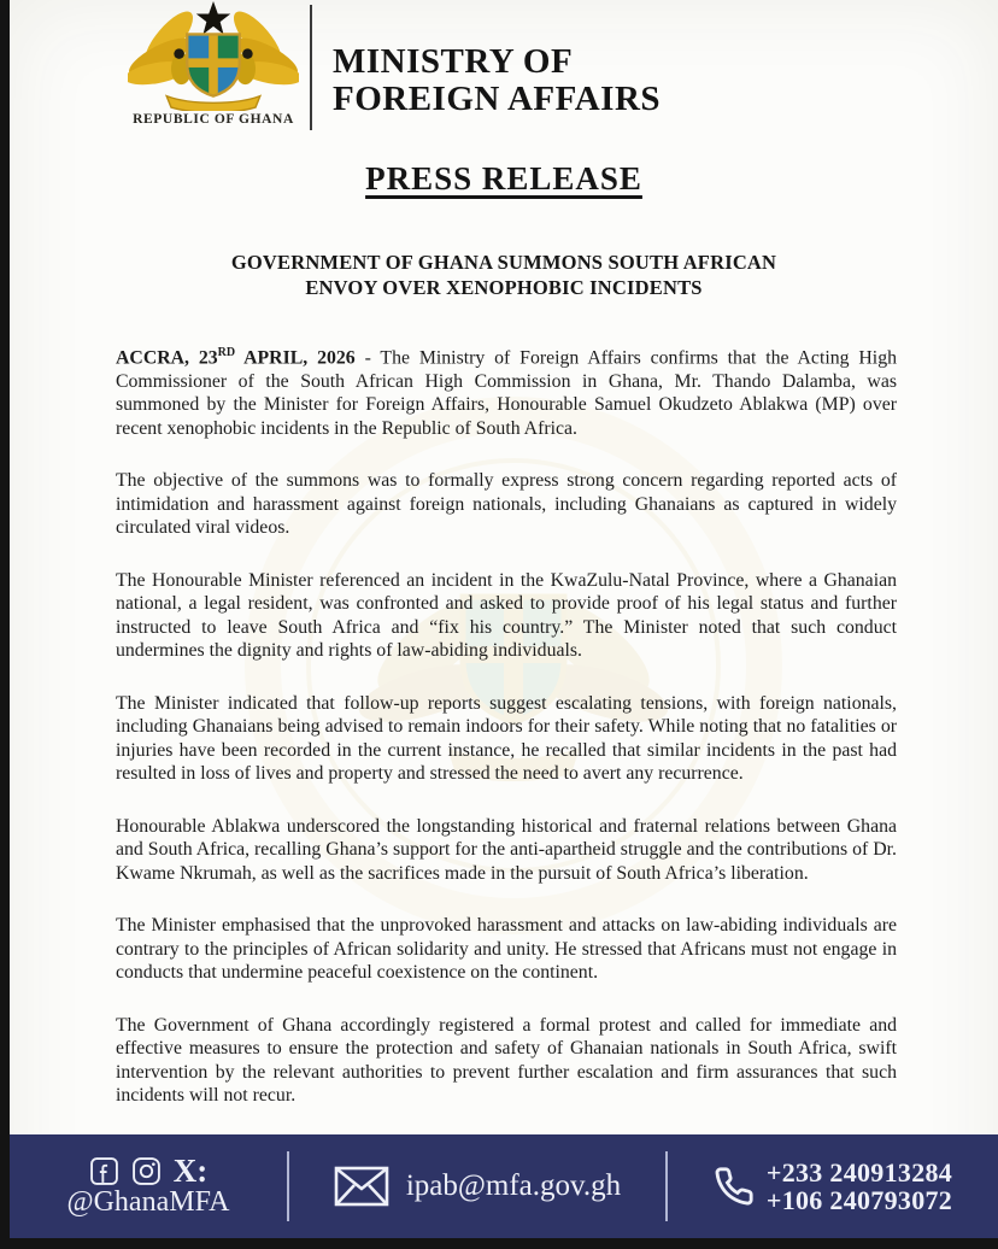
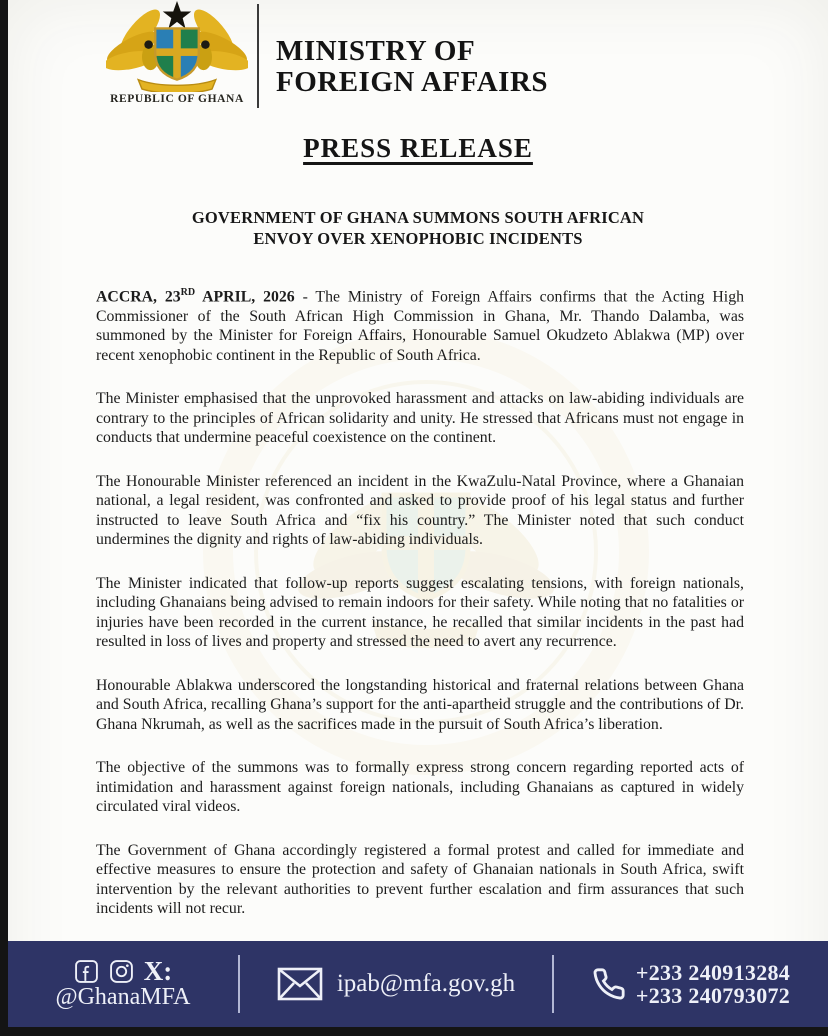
  REPUBLIC OF GHANA
  MINISTRY OF
  FOREIGN AFFAIRS
  PRESS RELEASE
  GOVERNMENT OF GHANA SUMMONS SOUTH AFRICAN
  ENVOY OVER XENOPHOBIC INCIDENTS
- ACCRA, 23RD APRIL, 2026 - The Ministry of Foreign Affairs confirms that the Acting High Commissioner of the South African High Commission in Ghana, Mr. Thando Dalamba, was summoned by the Minister for Foreign Affairs, Honourable Samuel Okudzeto Ablakwa (MP) over recent xenophobic incidents in the Republic of South Africa.
+ ACCRA, 23RD APRIL, 2026 - The Ministry of Foreign Affairs confirms that the Acting High Commissioner of the South African High Commission in Ghana, Mr. Thando Dalamba, was summoned by the Minister for Foreign Affairs, Honourable Samuel Okudzeto Ablakwa (MP) over recent xenophobic continent in the Republic of South Africa.
- The objective of the summons was to formally express strong concern regarding reported acts of intimidation and harassment against foreign nationals, including Ghanaians as captured in widely circulated viral videos.
+ The Minister emphasised that the unprovoked harassment and attacks on law-abiding individuals are contrary to the principles of African solidarity and unity. He stressed that Africans must not engage in conducts that undermine peaceful coexistence on the continent.
  The Honourable Minister referenced an incident in the KwaZulu-Natal Province, where a Ghanaian national, a legal resident, was confronted and asked to provide proof of his legal status and further instructed to leave South Africa and “fix his country.” The Minister noted that such conduct undermines the dignity and rights of law-abiding individuals.
  The Minister indicated that follow-up reports suggest escalating tensions, with foreign nationals, including Ghanaians being advised to remain indoors for their safety. While noting that no fatalities or injuries have been recorded in the current instance, he recalled that similar incidents in the past had resulted in loss of lives and property and stressed the need to avert any recurrence.
- Honourable Ablakwa underscored the longstanding historical and fraternal relations between Ghana and South Africa, recalling Ghana’s support for the anti-apartheid struggle and the contributions of Dr. Kwame Nkrumah, as well as the sacrifices made in the pursuit of South Africa’s liberation.
+ Honourable Ablakwa underscored the longstanding historical and fraternal relations between Ghana and South Africa, recalling Ghana’s support for the anti-apartheid struggle and the contributions of Dr. Ghana Nkrumah, as well as the sacrifices made in the pursuit of South Africa’s liberation.
- The Minister emphasised that the unprovoked harassment and attacks on law-abiding individuals are contrary to the principles of African solidarity and unity. He stressed that Africans must not engage in conducts that undermine peaceful coexistence on the continent.
+ The objective of the summons was to formally express strong concern regarding reported acts of intimidation and harassment against foreign nationals, including Ghanaians as captured in widely circulated viral videos.
  The Government of Ghana accordingly registered a formal protest and called for immediate and effective measures to ensure the protection and safety of Ghanaian nationals in South Africa, swift intervention by the relevant authorities to prevent further escalation and firm assurances that such incidents will not recur.
  X:
  @GhanaMFA
  ipab@mfa.gov.gh
  +233 240913284
- +106 240793072
+ +233 240793072
